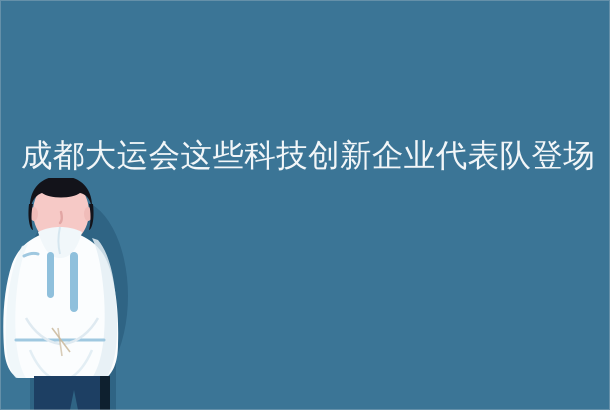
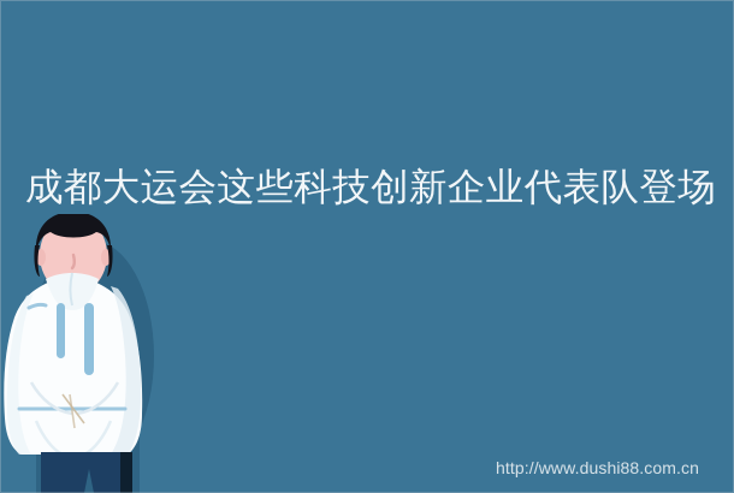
  成都大运会这些科技创新企业代表队登场
+ http://www.dushi88.com.cn
